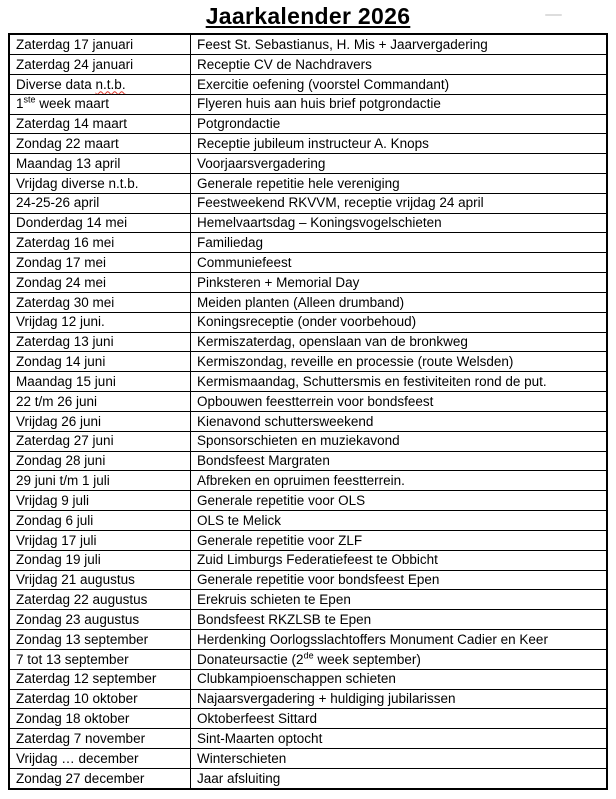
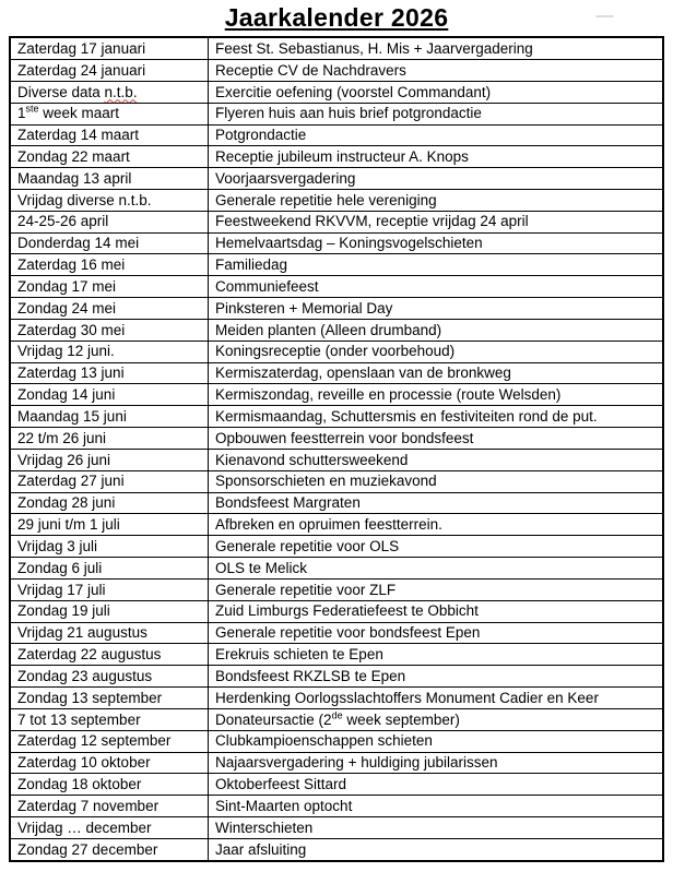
  Jaarkalender 2026
  Zaterdag 17 januari	Feest St. Sebastianus, H. Mis + Jaarvergadering
  Zaterdag 24 januari	Receptie CV de Nachdravers
  Diverse data n.t.b.	Exercitie oefening (voorstel Commandant)
  1ste week maart	Flyeren huis aan huis brief potgrondactie
  Zaterdag 14 maart	Potgrondactie
  Zondag 22 maart	Receptie jubileum instructeur A. Knops
  Maandag 13 april	Voorjaarsvergadering
  Vrijdag diverse n.t.b.	Generale repetitie hele vereniging
  24-25-26 april	Feestweekend RKVVM, receptie vrijdag 24 april
  Donderdag 14 mei	Hemelvaartsdag – Koningsvogelschieten
  Zaterdag 16 mei	Familiedag
  Zondag 17 mei	Communiefeest
  Zondag 24 mei	Pinksteren + Memorial Day
  Zaterdag 30 mei	Meiden planten (Alleen drumband)
  Vrijdag 12 juni.	Koningsreceptie (onder voorbehoud)
  Zaterdag 13 juni	Kermiszaterdag, openslaan van de bronkweg
  Zondag 14 juni	Kermiszondag, reveille en processie (route Welsden)
  Maandag 15 juni	Kermismaandag, Schuttersmis en festiviteiten rond de put.
  22 t/m 26 juni	Opbouwen feestterrein voor bondsfeest
  Vrijdag 26 juni	Kienavond schuttersweekend
  Zaterdag 27 juni	Sponsorschieten en muziekavond
  Zondag 28 juni	Bondsfeest Margraten
  29 juni t/m 1 juli	Afbreken en opruimen feestterrein.
- Vrijdag 9 juli	Generale repetitie voor OLS
+ Vrijdag 3 juli	Generale repetitie voor OLS
  Zondag 6 juli	OLS te Melick
  Vrijdag 17 juli	Generale repetitie voor ZLF
  Zondag 19 juli	Zuid Limburgs Federatiefeest te Obbicht
  Vrijdag 21 augustus	Generale repetitie voor bondsfeest Epen
  Zaterdag 22 augustus	Erekruis schieten te Epen
  Zondag 23 augustus	Bondsfeest RKZLSB te Epen
  Zondag 13 september	Herdenking Oorlogsslachtoffers Monument Cadier en Keer
  7 tot 13 september	Donateursactie (2de week september)
  Zaterdag 12 september	Clubkampioenschappen schieten
  Zaterdag 10 oktober	Najaarsvergadering + huldiging jubilarissen
  Zondag 18 oktober	Oktoberfeest Sittard
  Zaterdag 7 november	Sint-Maarten optocht
  Vrijdag … december	Winterschieten
  Zondag 27 december	Jaar afsluiting
